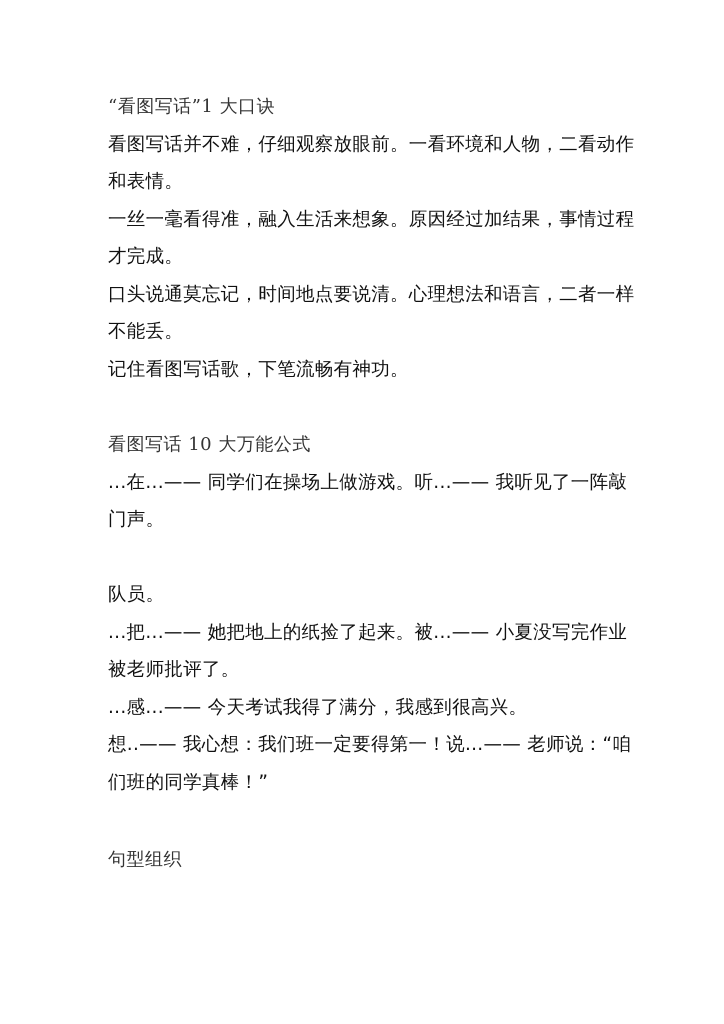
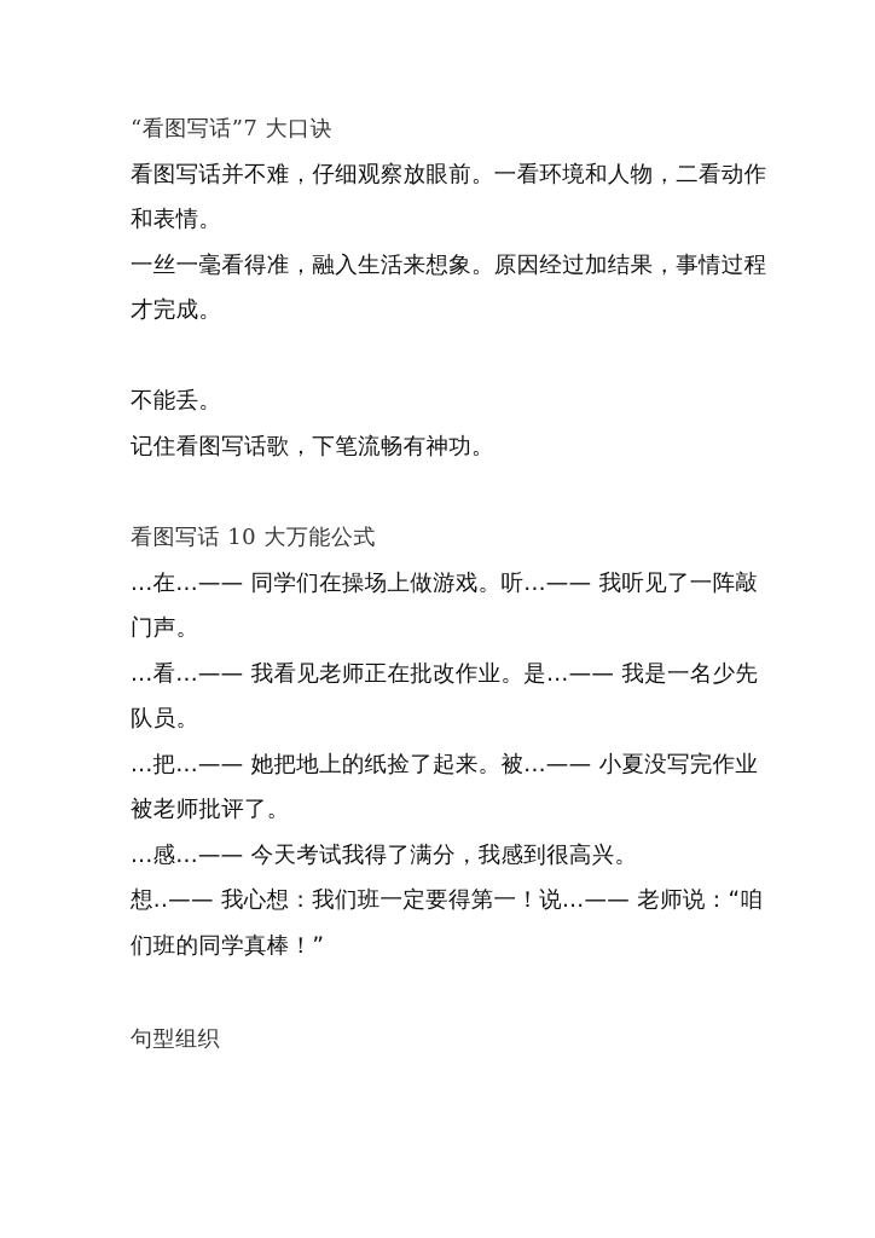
- “看图写话”1 大口诀
+ “看图写话”7 大口诀
  看图写话并不难，仔细观察放眼前。一看环境和人物，二看动作
  和表情。
  一丝一毫看得准，融入生活来想象。原因经过加结果，事情过程
  才完成。
- 口头说通莫忘记，时间地点要说清。心理想法和语言，二者一样
  不能丢。
  记住看图写话歌，下笔流畅有神功。
  看图写话 10 大万能公式
  ...在...—— 同学们在操场上做游戏。听...—— 我听见了一阵敲
  门声。
+ ...看...—— 我看见老师正在批改作业。是...—— 我是一名少先
  队员。
  ...把...—— 她把地上的纸捡了起来。被...—— 小夏没写完作业
  被老师批评了。
  ...感...—— 今天考试我得了满分，我感到很高兴。
  想..—— 我心想：我们班一定要得第一！说...—— 老师说：“咱
  们班的同学真棒！”
  句型组织
